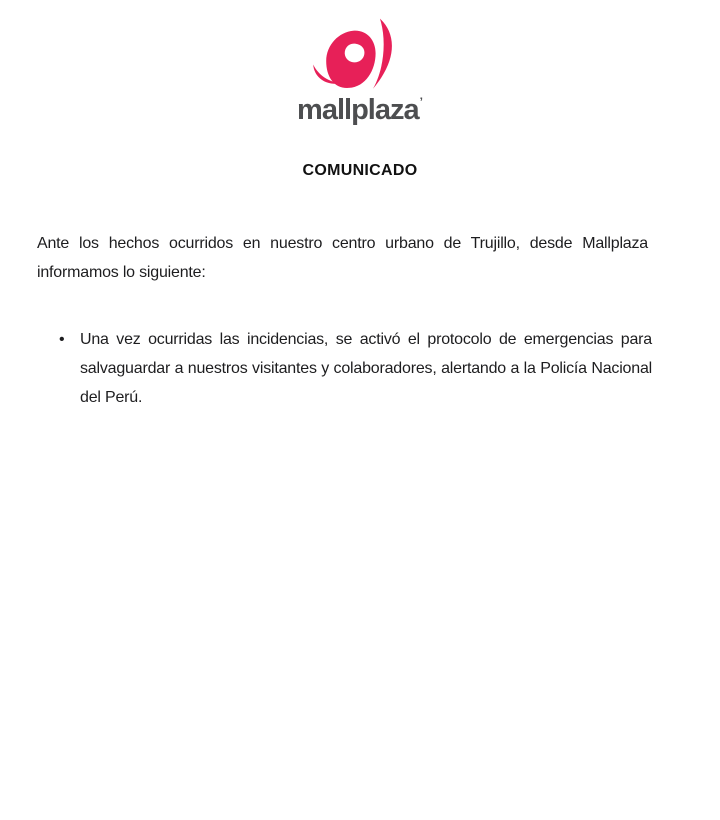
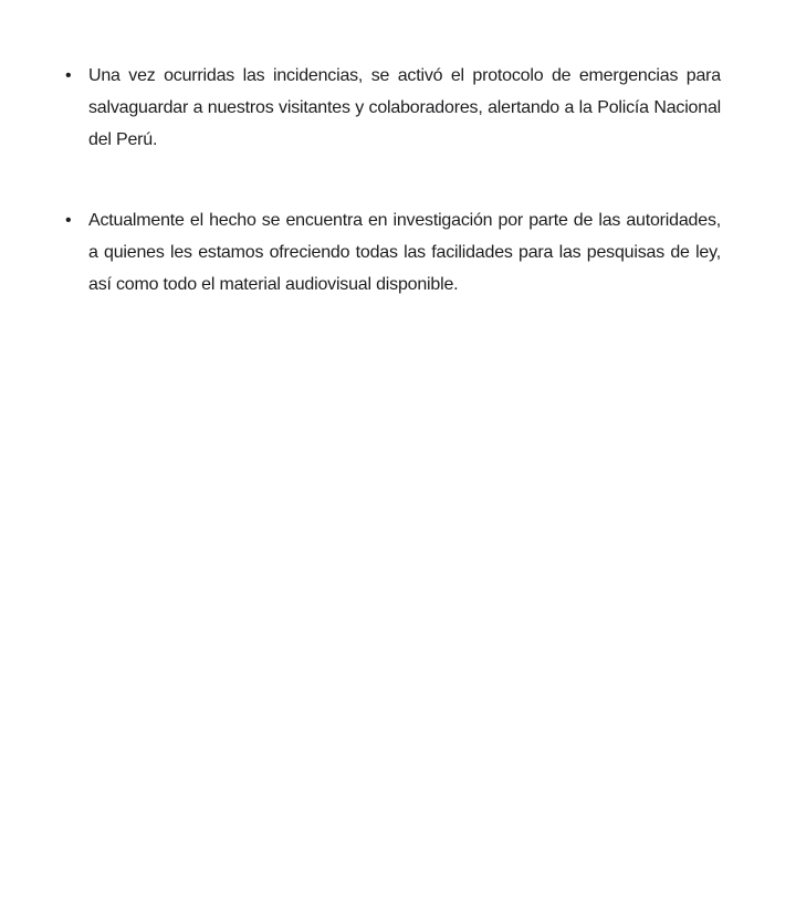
- mallplaza’
- COMUNICADO
- Ante los hechos ocurridos en nuestro centro urbano de Trujillo, desde Mallplaza informamos lo siguiente:
  Una vez ocurridas las incidencias, se activó el protocolo de emergencias para salvaguardar a nuestros visitantes y colaboradores, alertando a la Policía Nacional del Perú.
+ Actualmente el hecho se encuentra en investigación por parte de las autoridades, a quienes les estamos ofreciendo todas las facilidades para las pesquisas de ley, así como todo el material audiovisual disponible.
